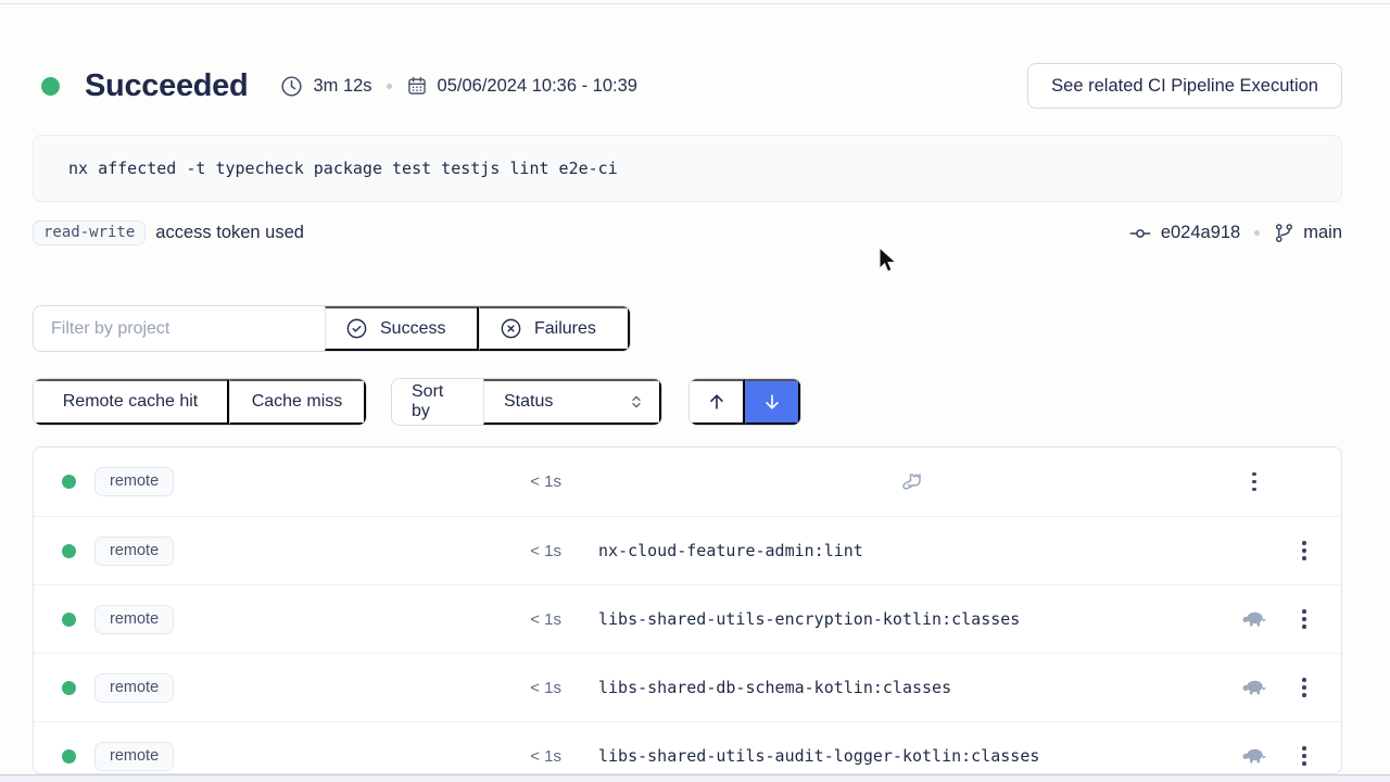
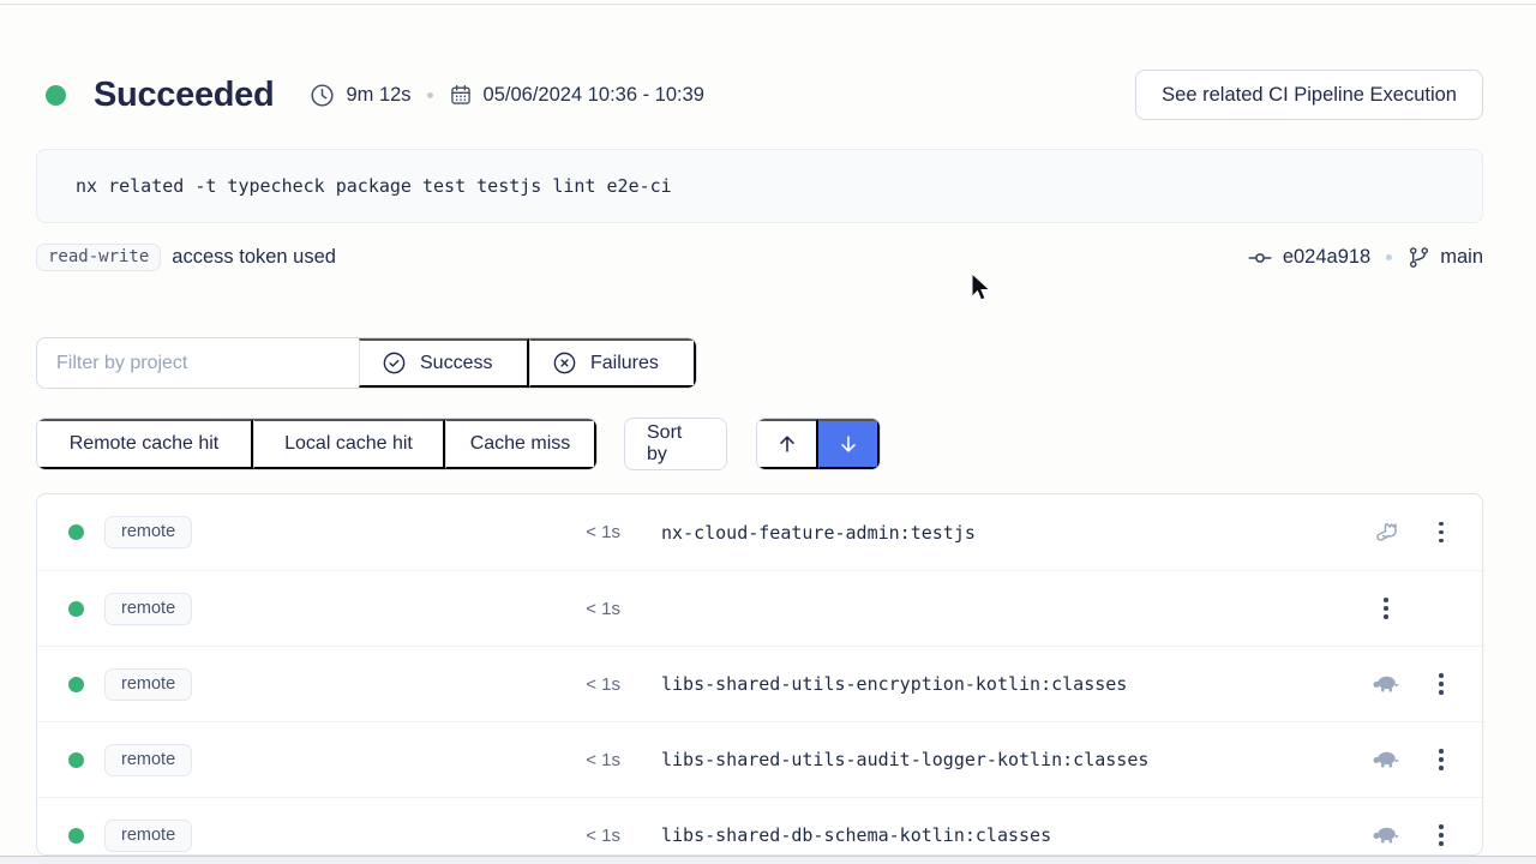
  Succeeded
- 3m 12s
+ 9m 12s
  05/06/2024 10:36 - 10:39
  See related CI Pipeline Execution
- nx affected -t typecheck package test testjs lint e2e-ci
+ nx related -t typecheck package test testjs lint e2e-ci
  read-write
  access token used
  e024a918
  main
  Filter by project
  Success
  Failures
  Remote cache hit
+ Local cache hit
  Cache miss
  Sort by
- Status
  remote
  < 1s
+ nx-cloud-feature-admin:testjs
  remote
  < 1s
- nx-cloud-feature-admin:lint
  remote
  < 1s
  libs-shared-utils-encryption-kotlin:classes
  remote
  < 1s
- libs-shared-db-schema-kotlin:classes
+ libs-shared-utils-audit-logger-kotlin:classes
  remote
  < 1s
- libs-shared-utils-audit-logger-kotlin:classes
+ libs-shared-db-schema-kotlin:classes
